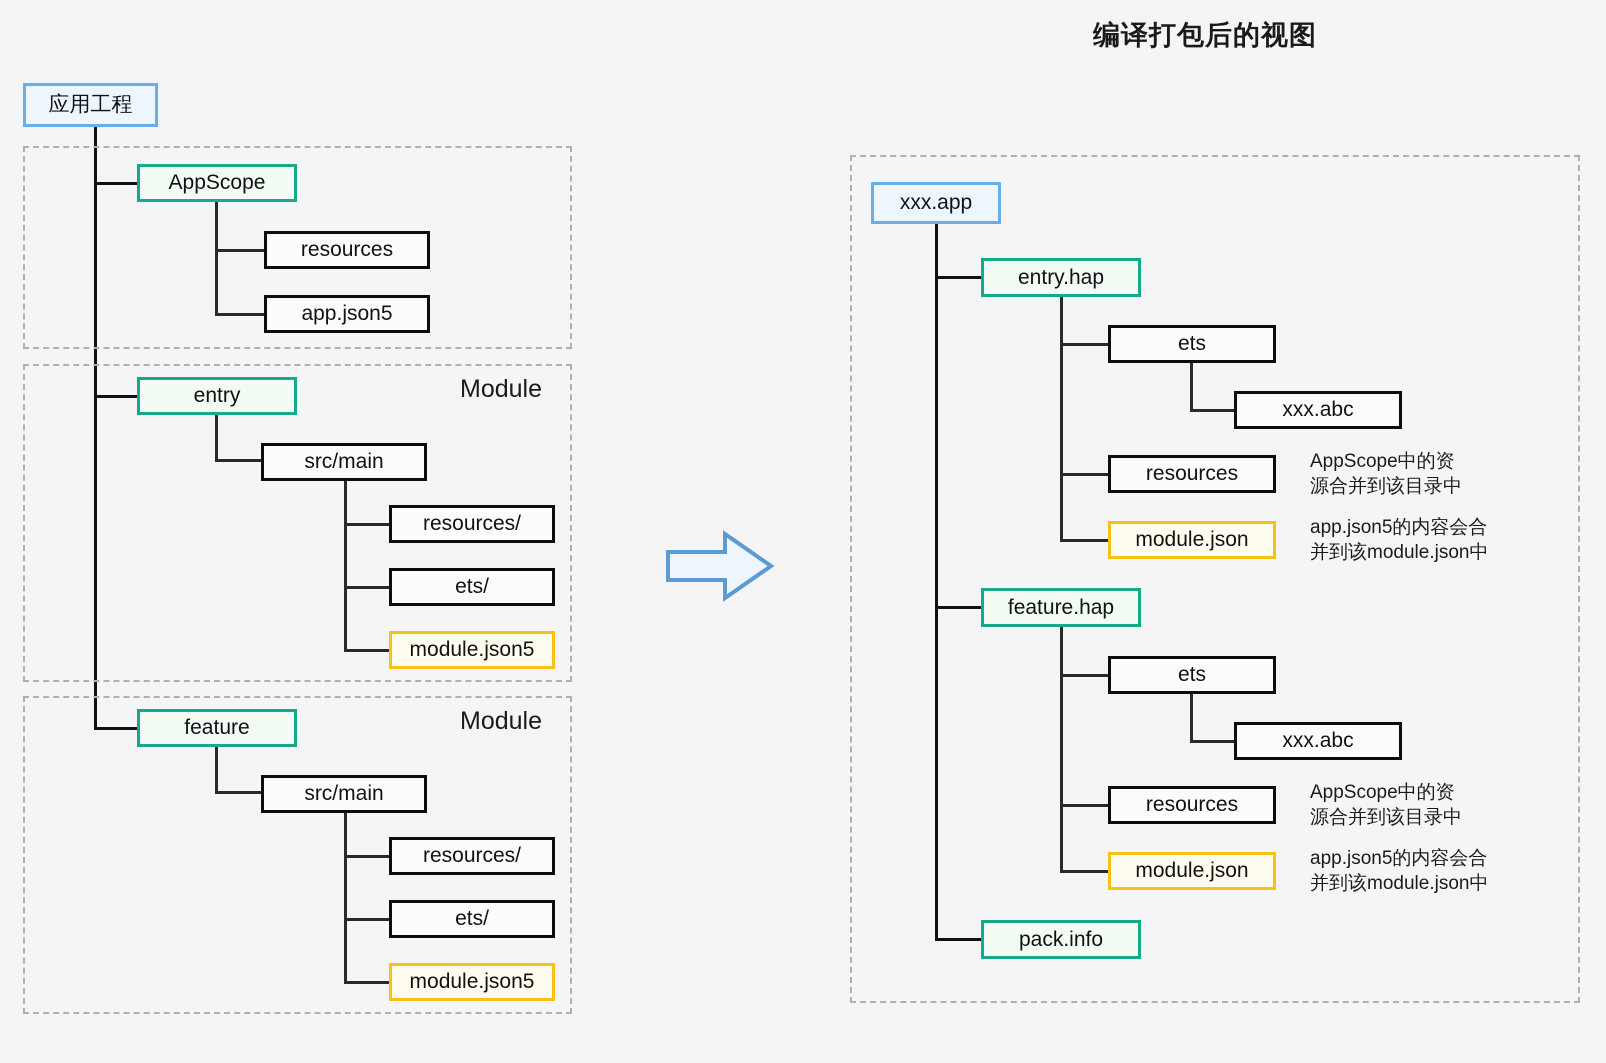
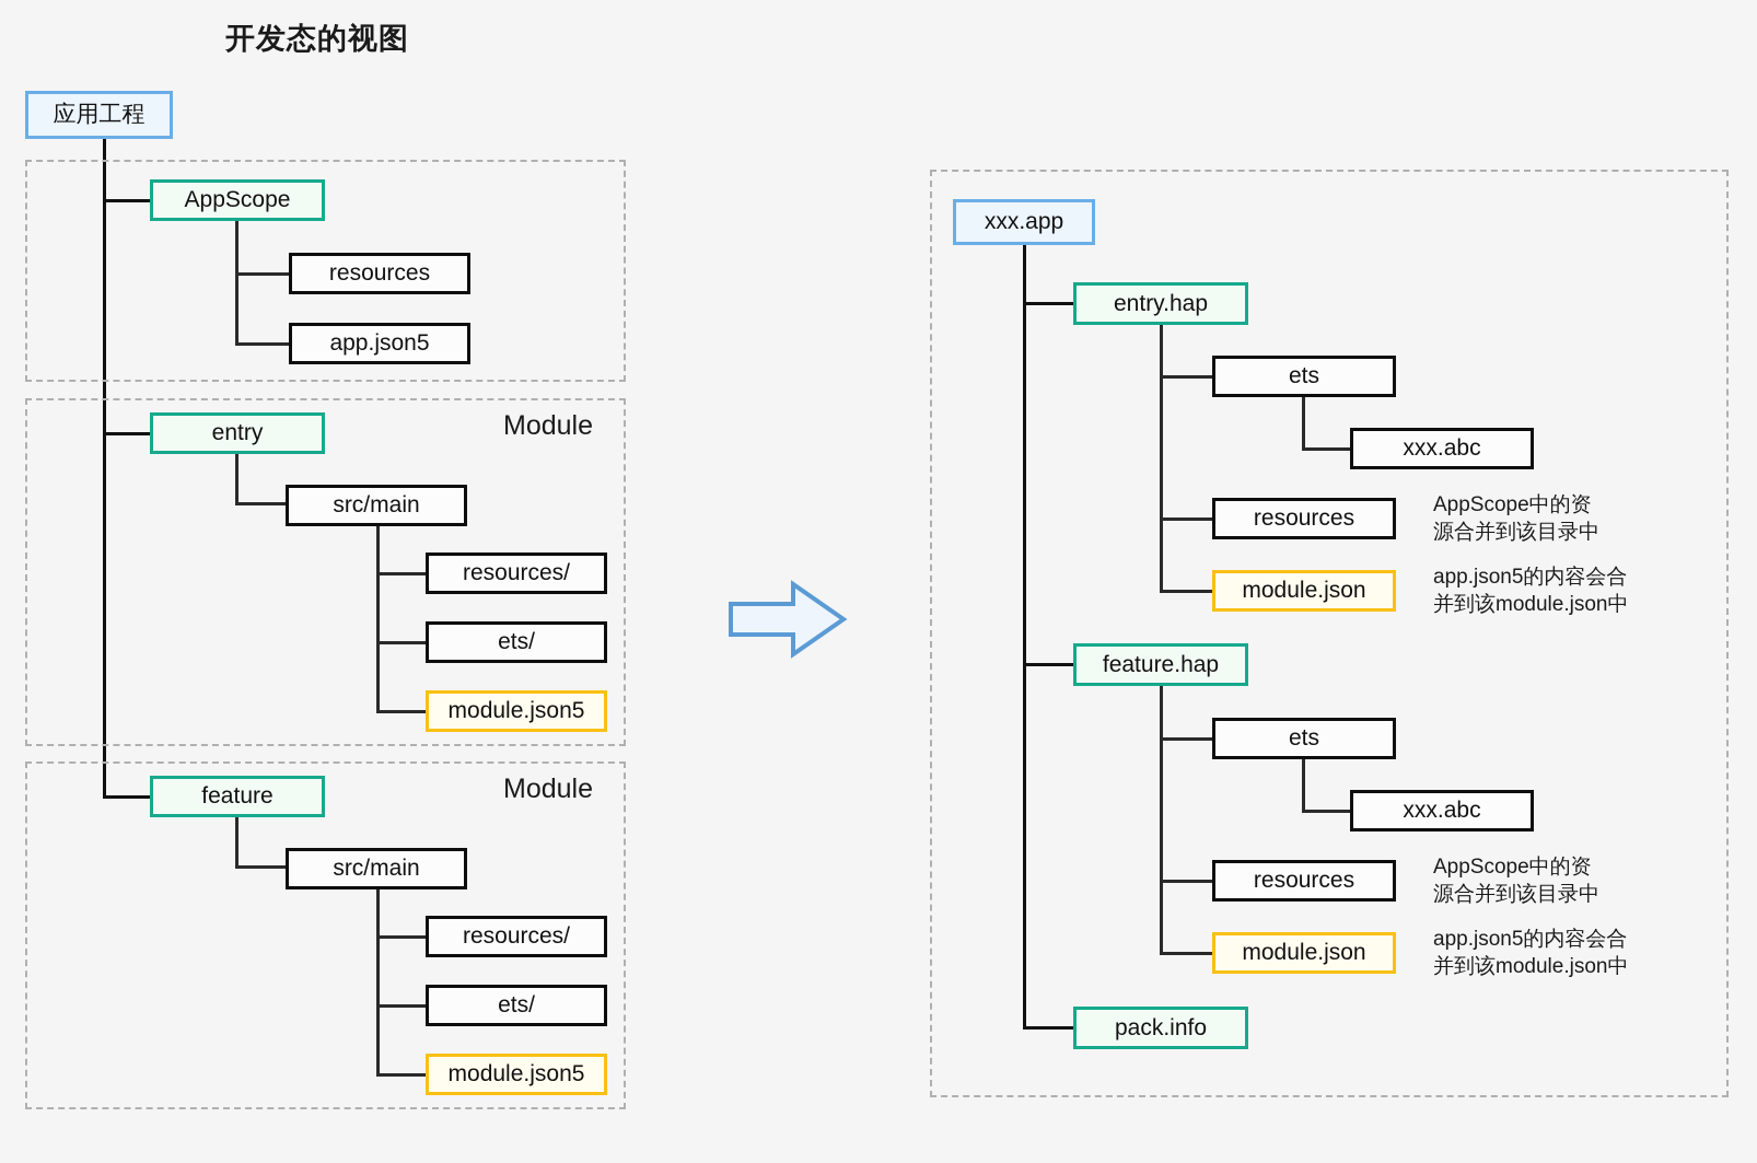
+ 开发态的视图
  应用工程
  AppScope
  resources
  app.json5
  Module
  entry
  src/main
  resources/
  ets/
  module.json5
  Module
  feature
  src/main
  resources/
  ets/
  module.json5
- 编译打包后的视图
  xxx.app
  entry.hap
  ets
  xxx.abc
  resources
  AppScope中的资
  源合并到该目录中
  module.json
  app.json5的内容会合
  并到该module.json中
  feature.hap
  ets
  xxx.abc
  resources
  AppScope中的资
  源合并到该目录中
  module.json
  app.json5的内容会合
  并到该module.json中
  pack.info
